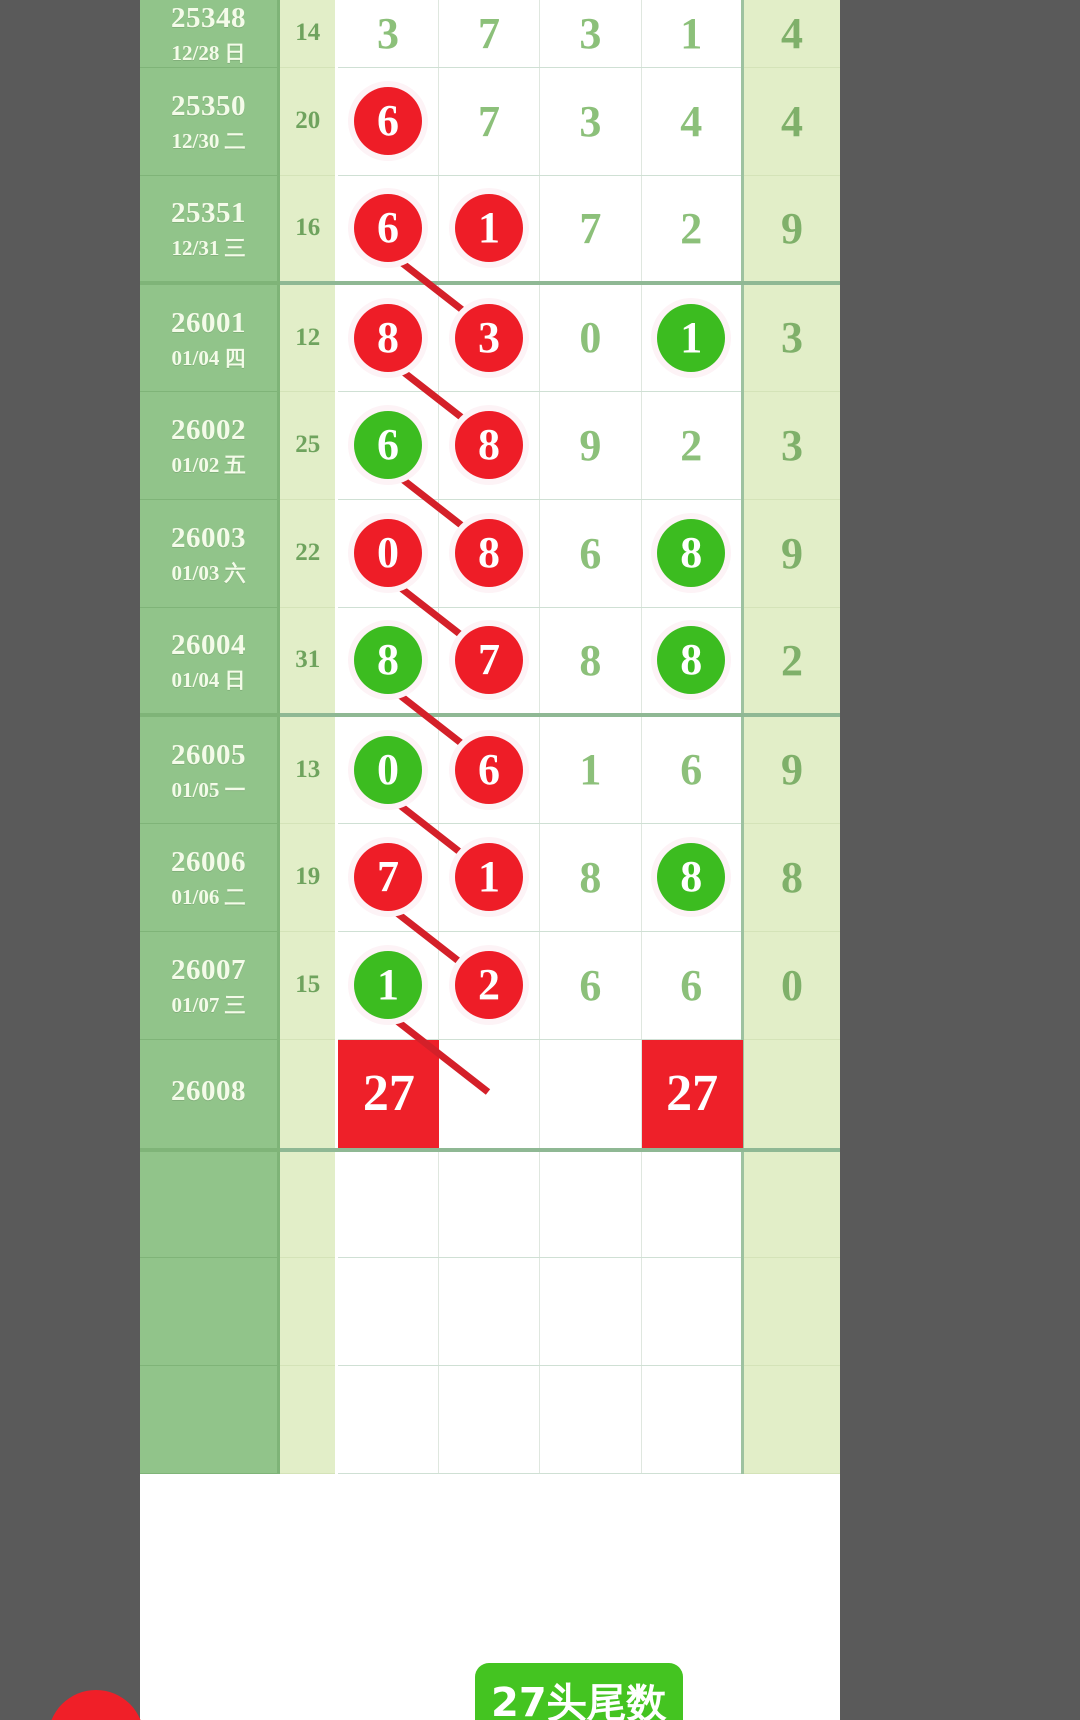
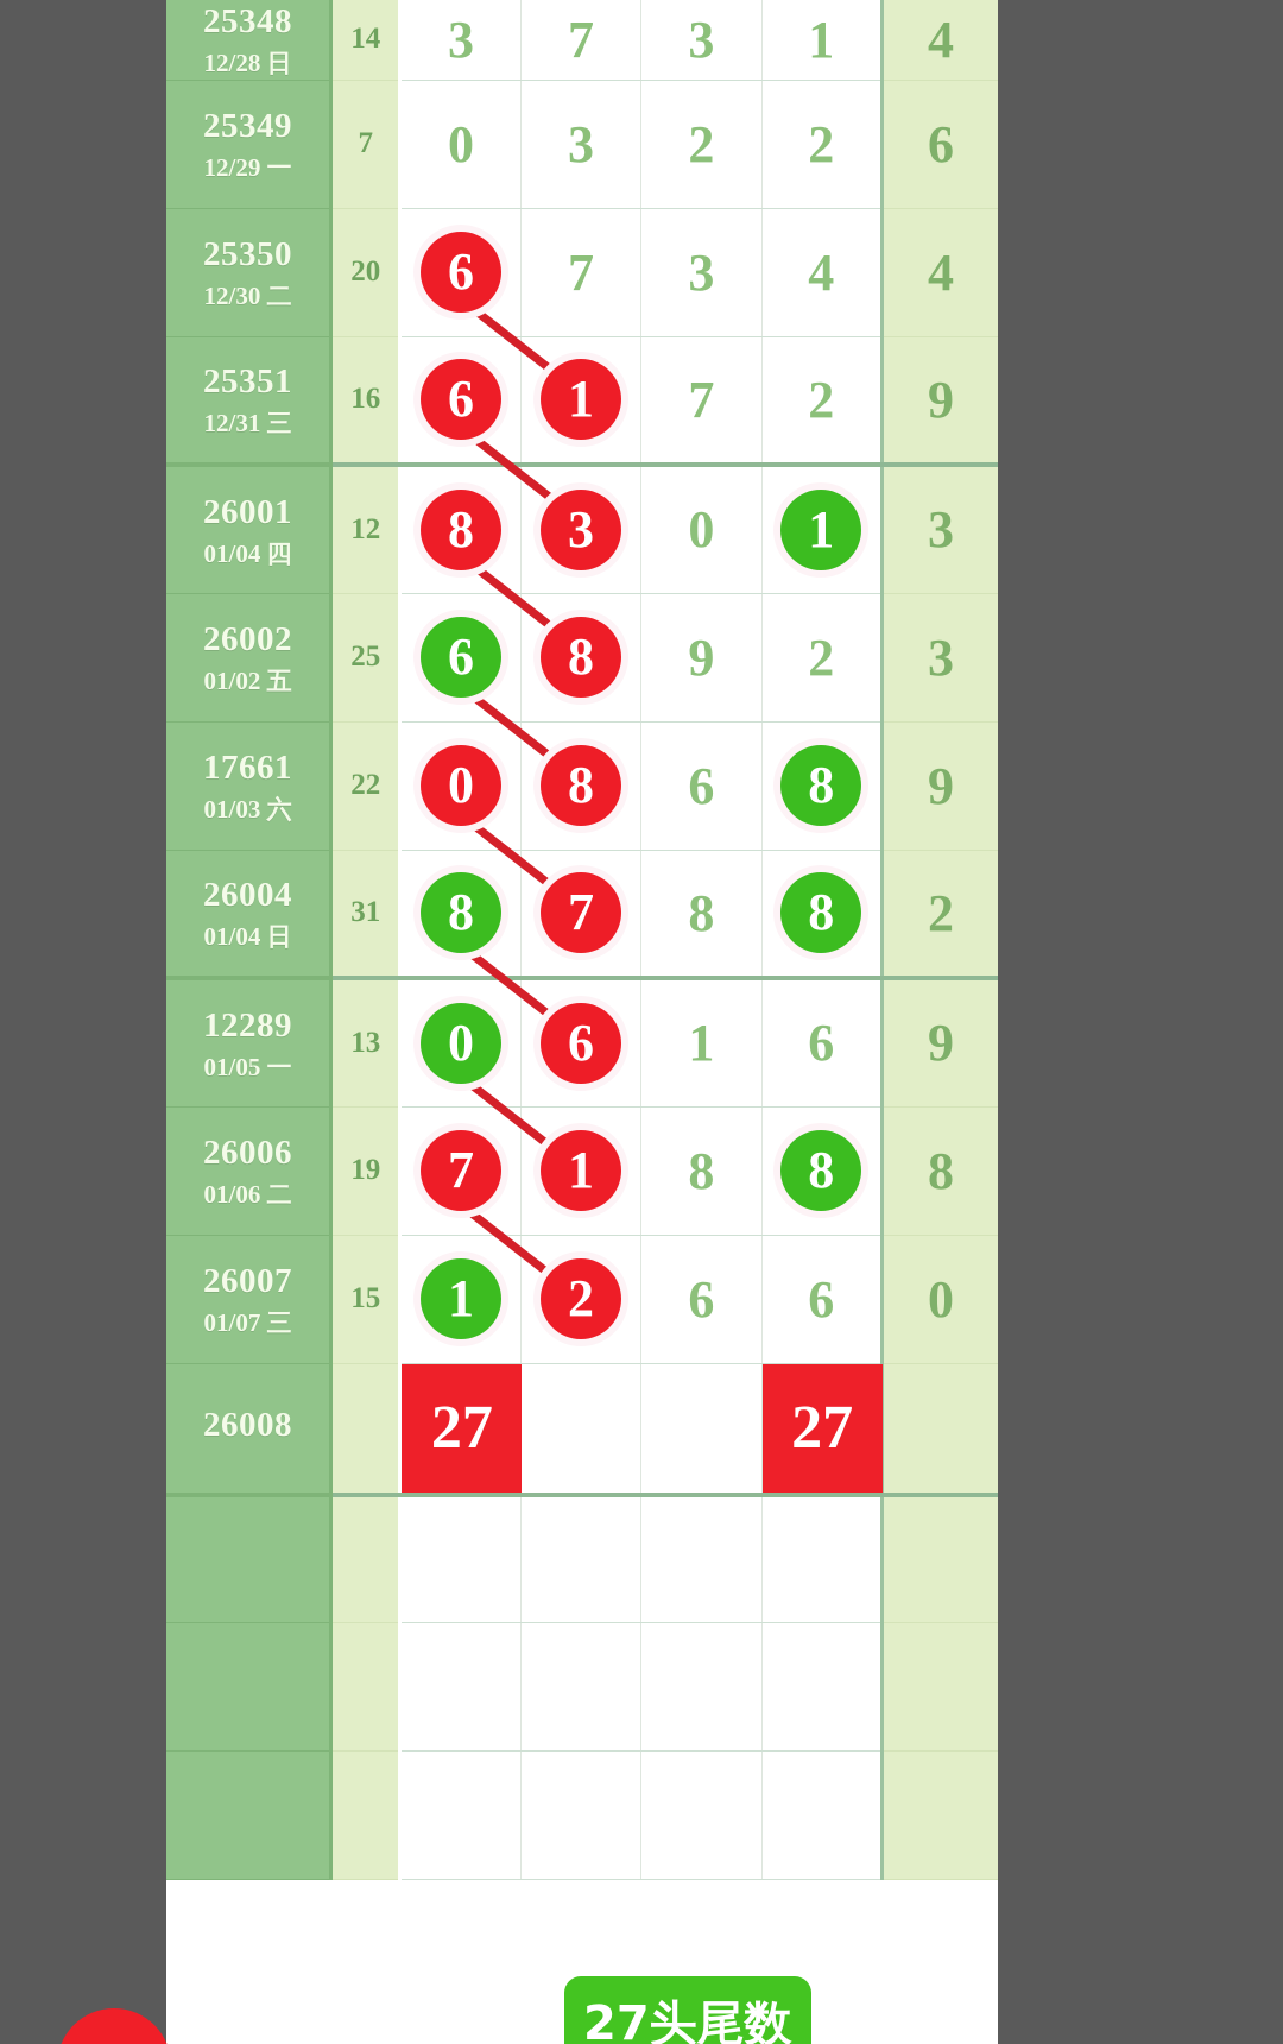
  2534812/28 日	14	3	7	3	1	4
+ 2534912/29 一	7	0	3	2	2	6
  2535012/30 二	20	6	7	3	4	4
  2535112/31 三	16	6	1	7	2	9
  2600101/04 四	12	8	3	0	1	3
  2600201/02 五	25	6	8	9	2	3
- 2600301/03 六	22	0	8	6	8	9
+ 1766101/03 六	22	0	8	6	8	9
  2600401/04 日	31	8	7	8	8	2
- 2600501/05 一	13	0	6	1	6	9
+ 1228901/05 一	13	0	6	1	6	9
  2600601/06 二	19	7	1	8	8	8
  2600701/07 三	15	1	2	6	6	0
  26008		27			27
  27头尾数
